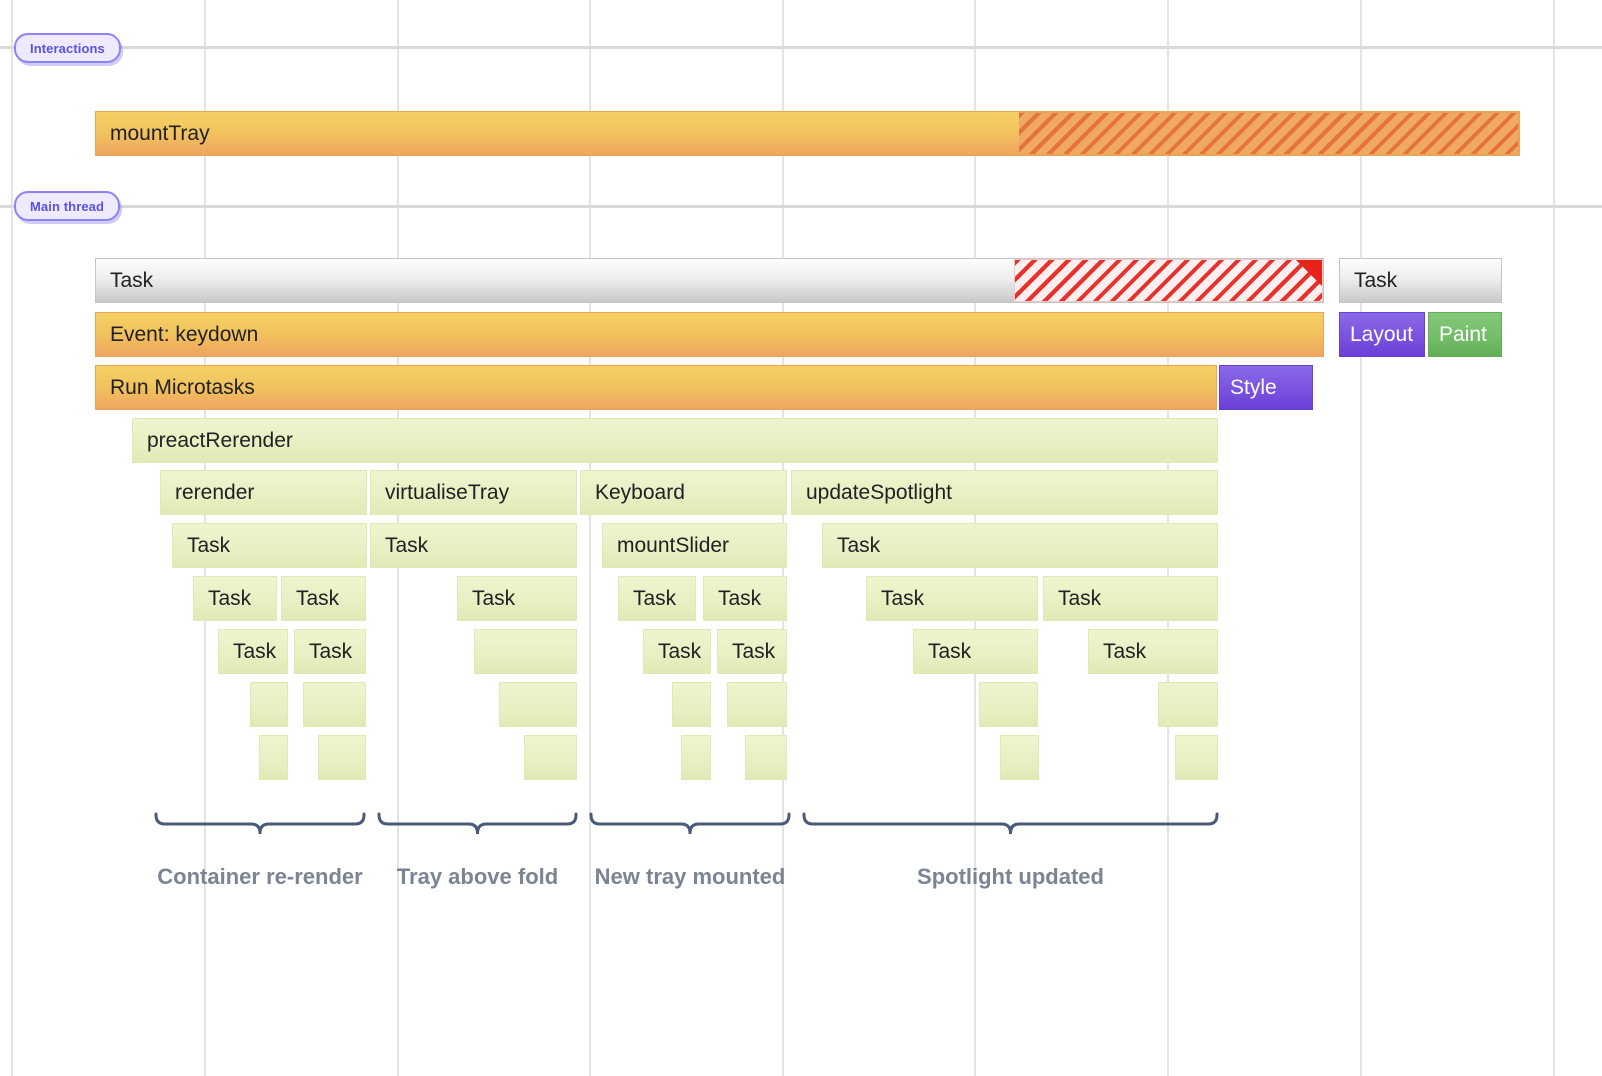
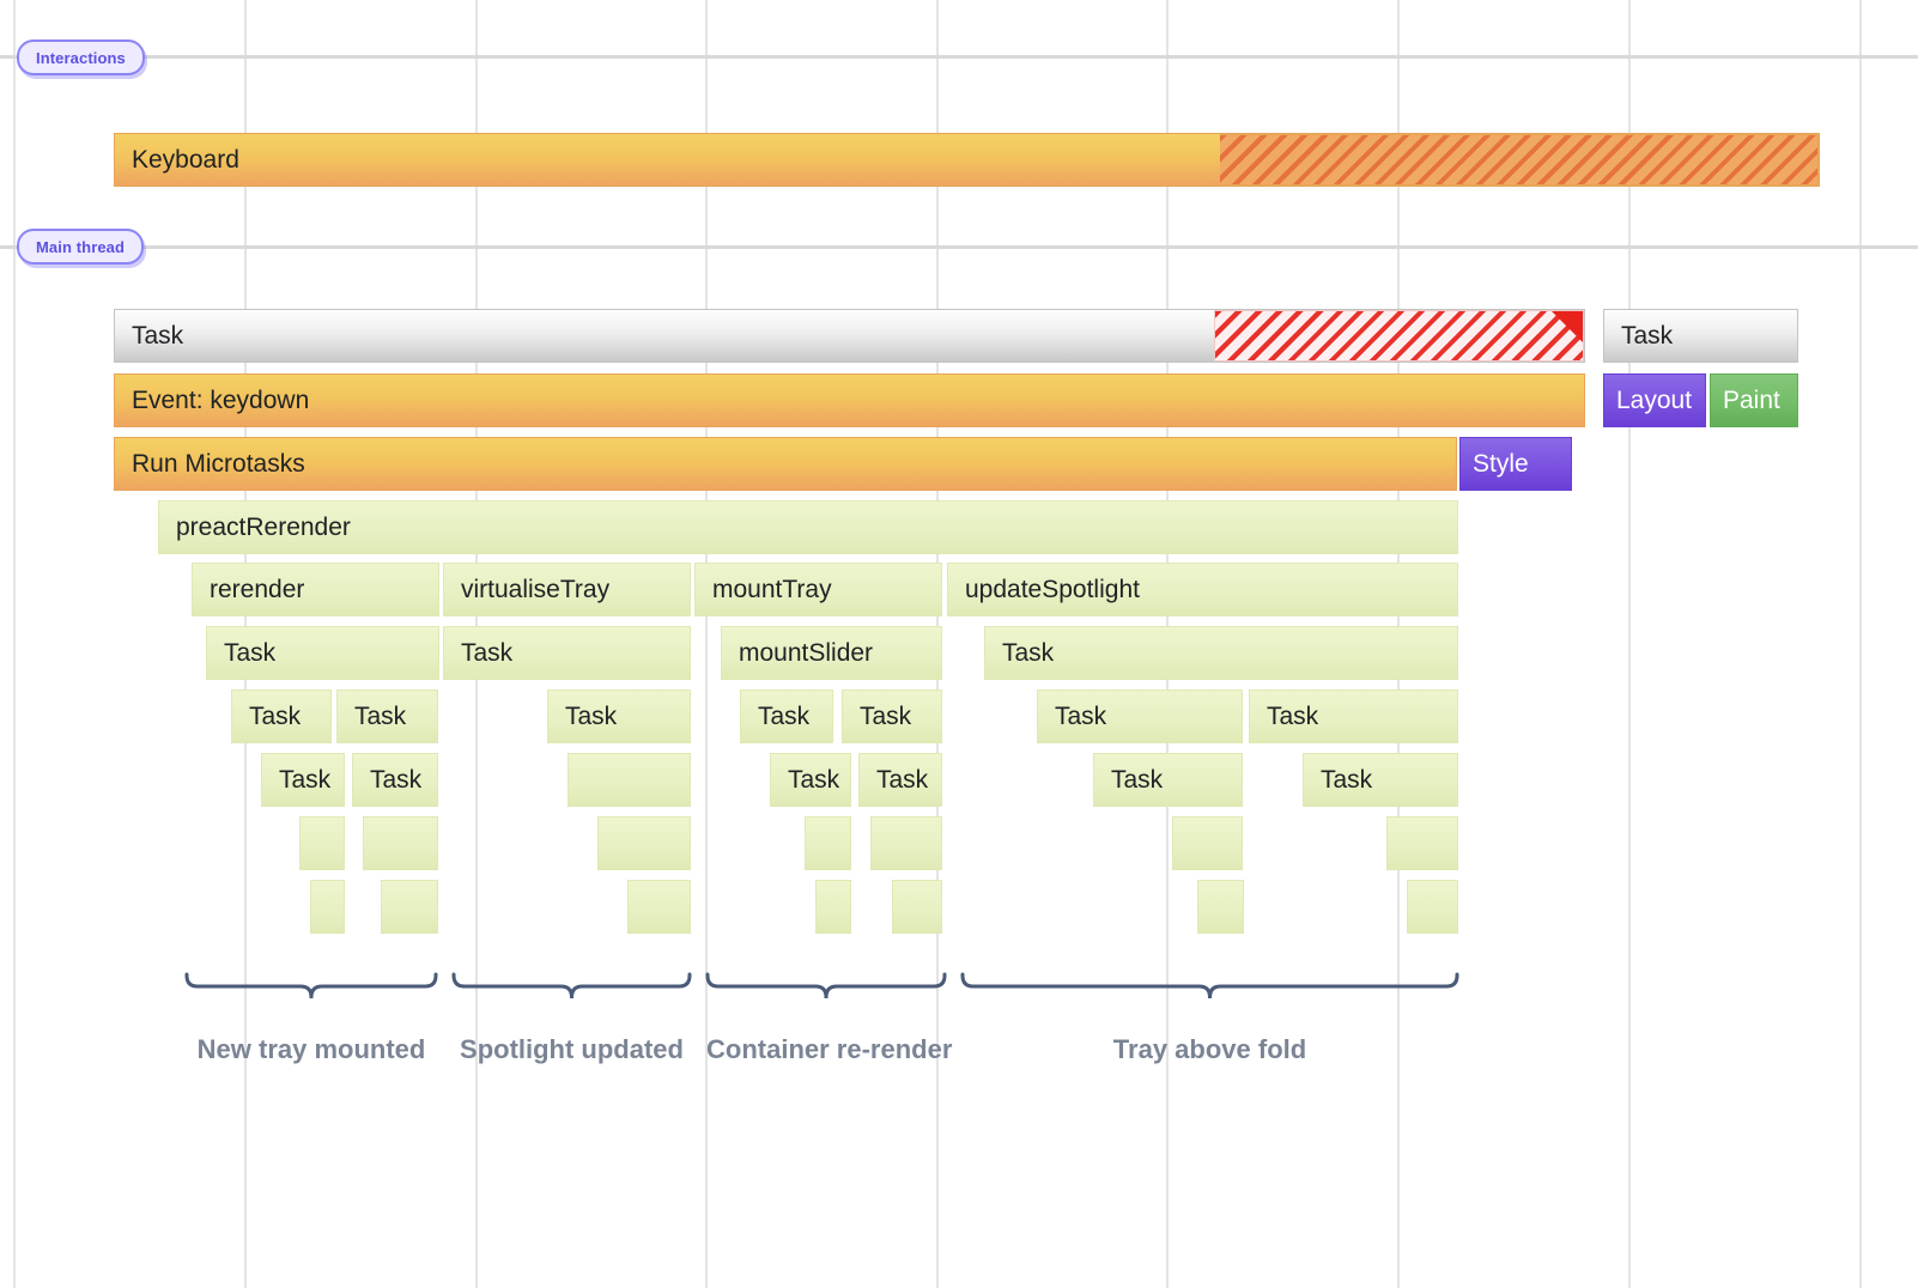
  Interactions
  Main thread
- mountTray
+ Keyboard
  Task
  Task
  Event: keydown
  Layout
  Paint
  Run Microtasks
  Style
  preactRerender
  rerender
  virtualiseTray
- Keyboard
+ mountTray
  updateSpotlight
  Task
  Task
  mountSlider
  Task
  Task
  Task
  Task
  Task
  Task
  Task
  Task
  Task
  Task
  Task
  Task
  Task
  Task
- Container re-render
+ New tray mounted
- Tray above fold
+ Spotlight updated
- New tray mounted
+ Container re-render
- Spotlight updated
+ Tray above fold
